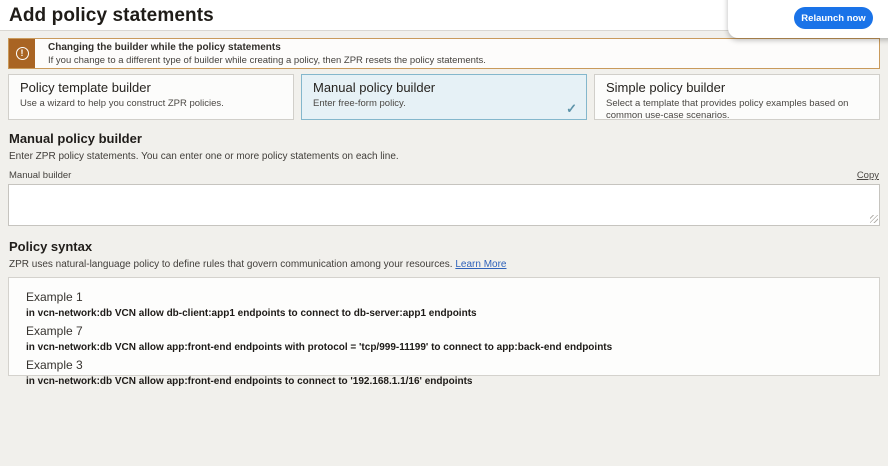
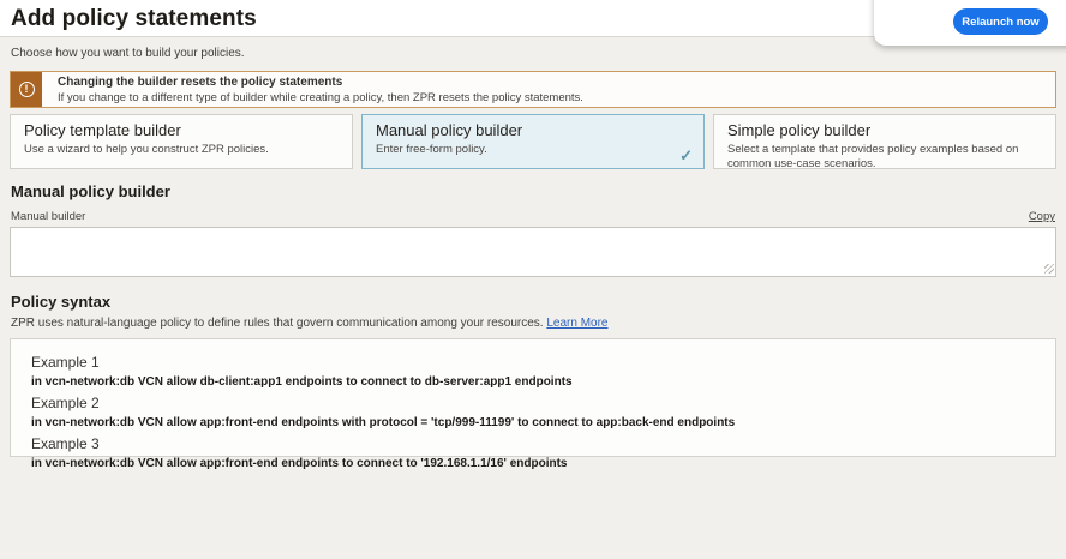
  Add policy statements
+ Choose how you want to build your policies.
  !
- Changing the builder while the policy statements
+ Changing the builder resets the policy statements
  If you change to a different type of builder while creating a policy, then ZPR resets the policy statements.
  Policy template builder
  Use a wizard to help you construct ZPR policies.
  Manual policy builder
  Enter free-form policy.
  ✓
  Simple policy builder
  Select a template that provides policy examples based on common use-case scenarios.
  Manual policy builder
- Enter ZPR policy statements. You can enter one or more policy statements on each line.
  Manual builder
  Copy
  Policy syntax
  ZPR uses natural-language policy to define rules that govern communication among your resources. Learn More
  Example 1
  in vcn-network:db VCN allow db-client:app1 endpoints to connect to db-server:app1 endpoints
- Example 7
+ Example 2
  in vcn-network:db VCN allow app:front-end endpoints with protocol = 'tcp/999-11199' to connect to app:back-end endpoints
  Example 3
  in vcn-network:db VCN allow app:front-end endpoints to connect to '192.168.1.1/16' endpoints
  Relaunch now
